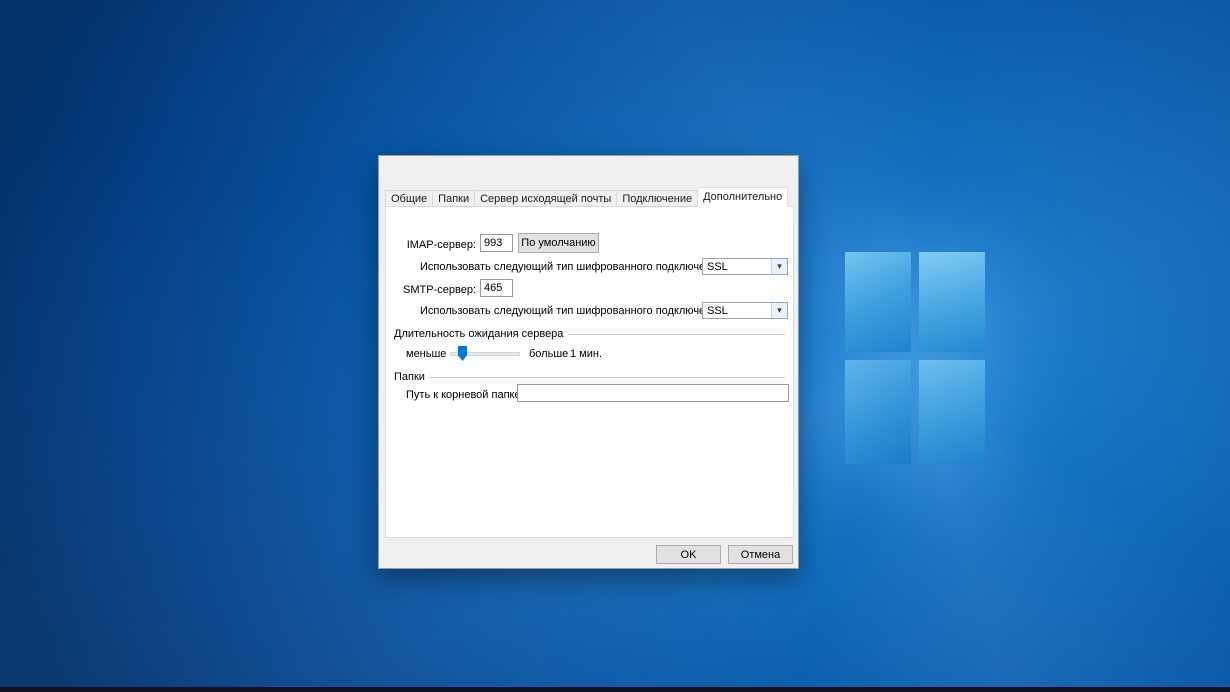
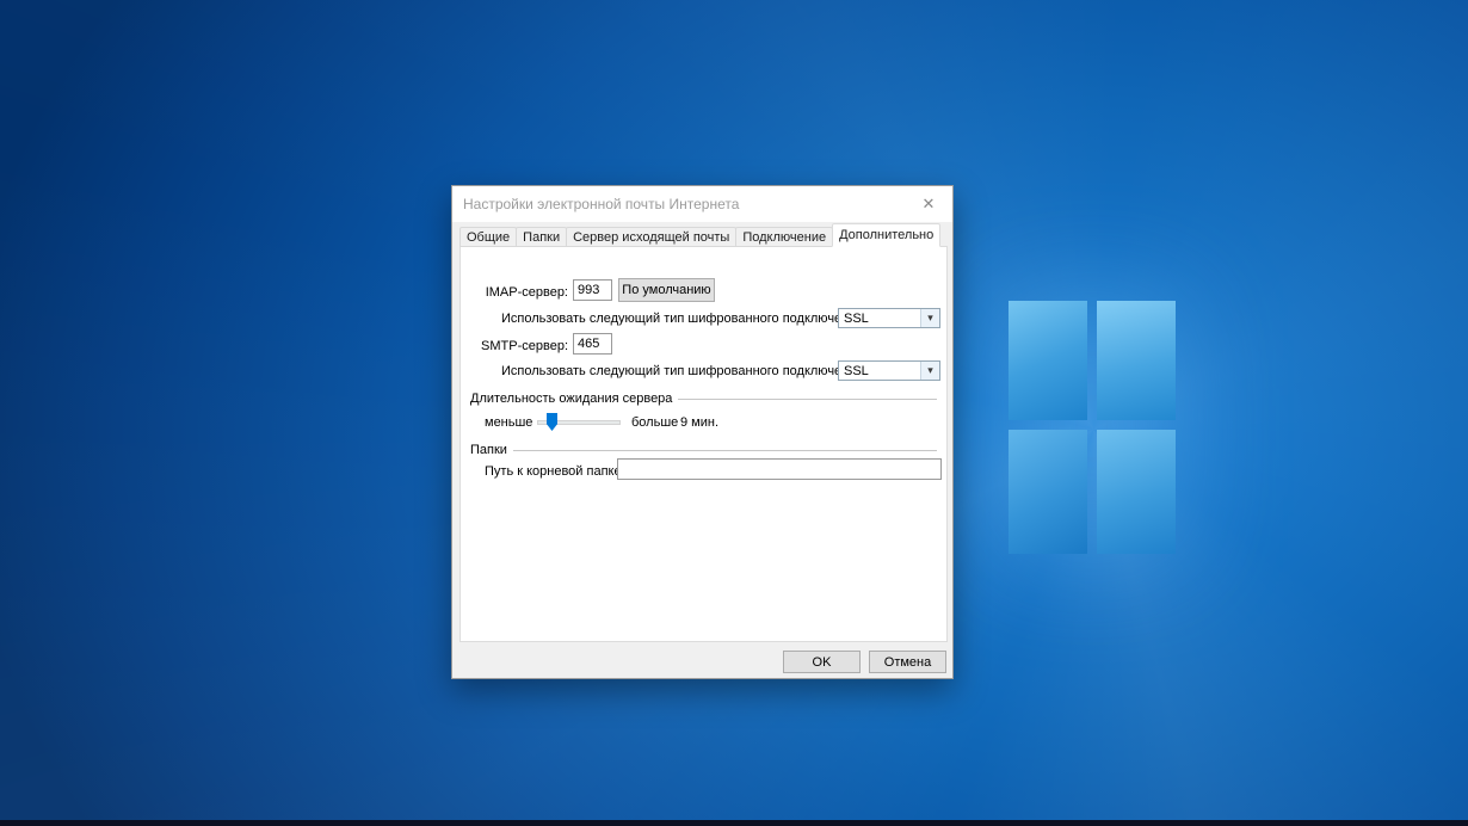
+ Настройки электронной почты Интернета
+ ✕
  Общие
  Папки
  Сервер исходящей почты
  Подключение
  Дополнительно
  IMAP-сервер:
  993
  По умолчанию
  Использовать следующий тип шифрованного подключ
  SSL
  ▾
  SMTP-сервер:
  465
  Использовать следующий тип шифрованного подключ
  SSL
  ▾
  Длительность ожидания сервера
  меньше
  больше
- 1 мин.
+ 9 мин.
  Папки
  Путь к корневой папк
  OK
  Отмена
